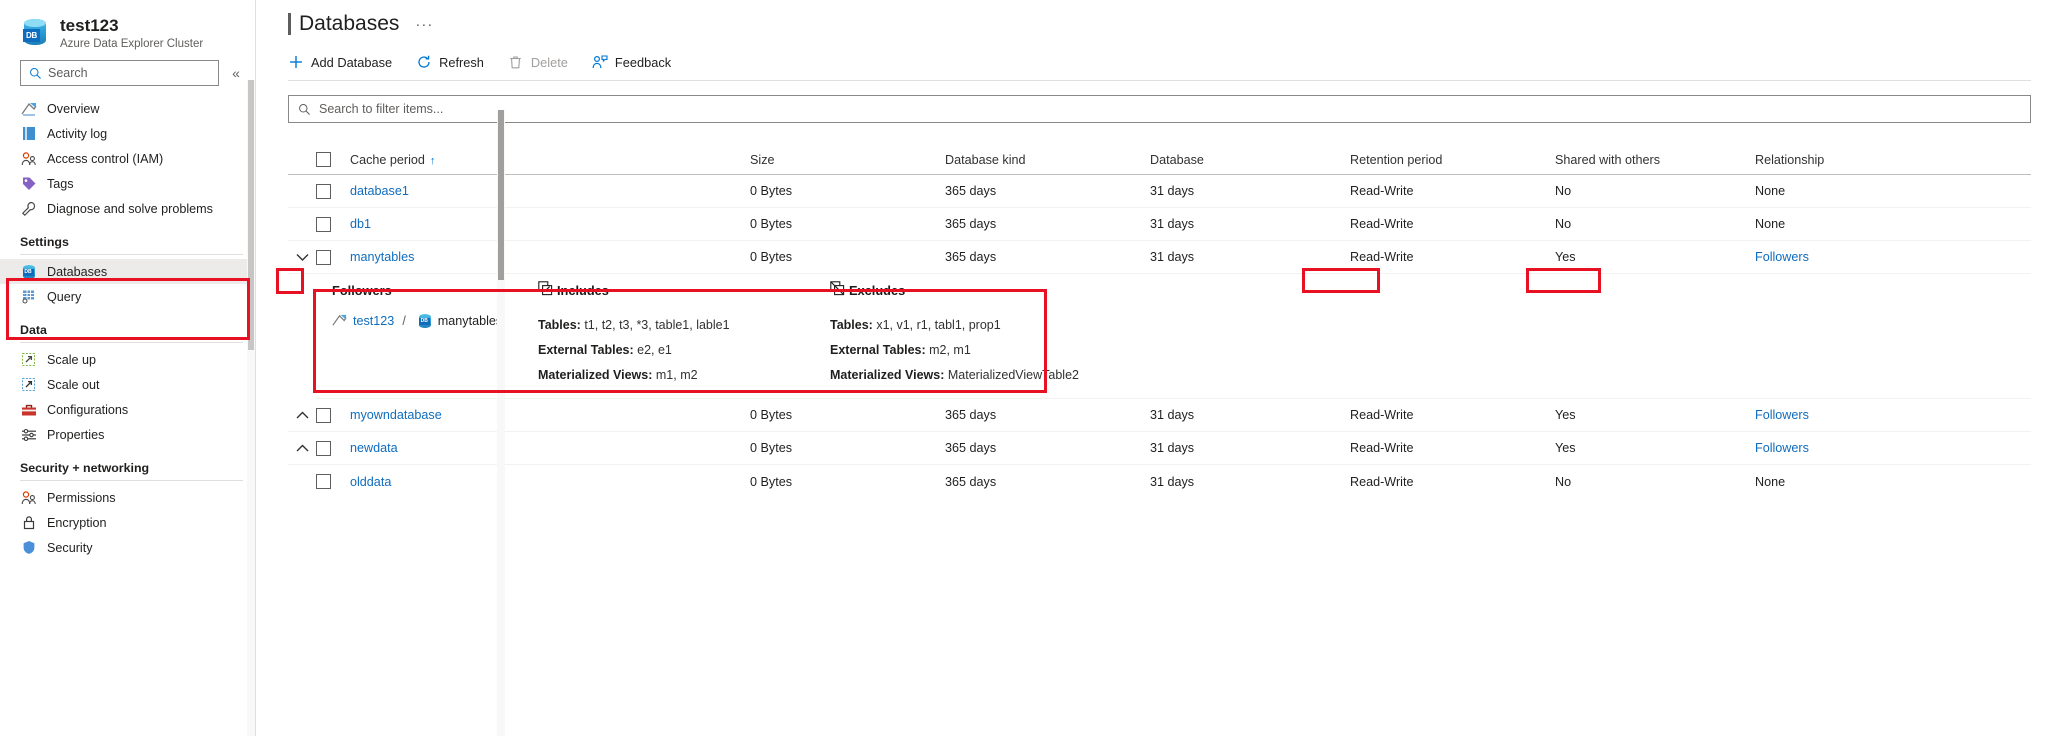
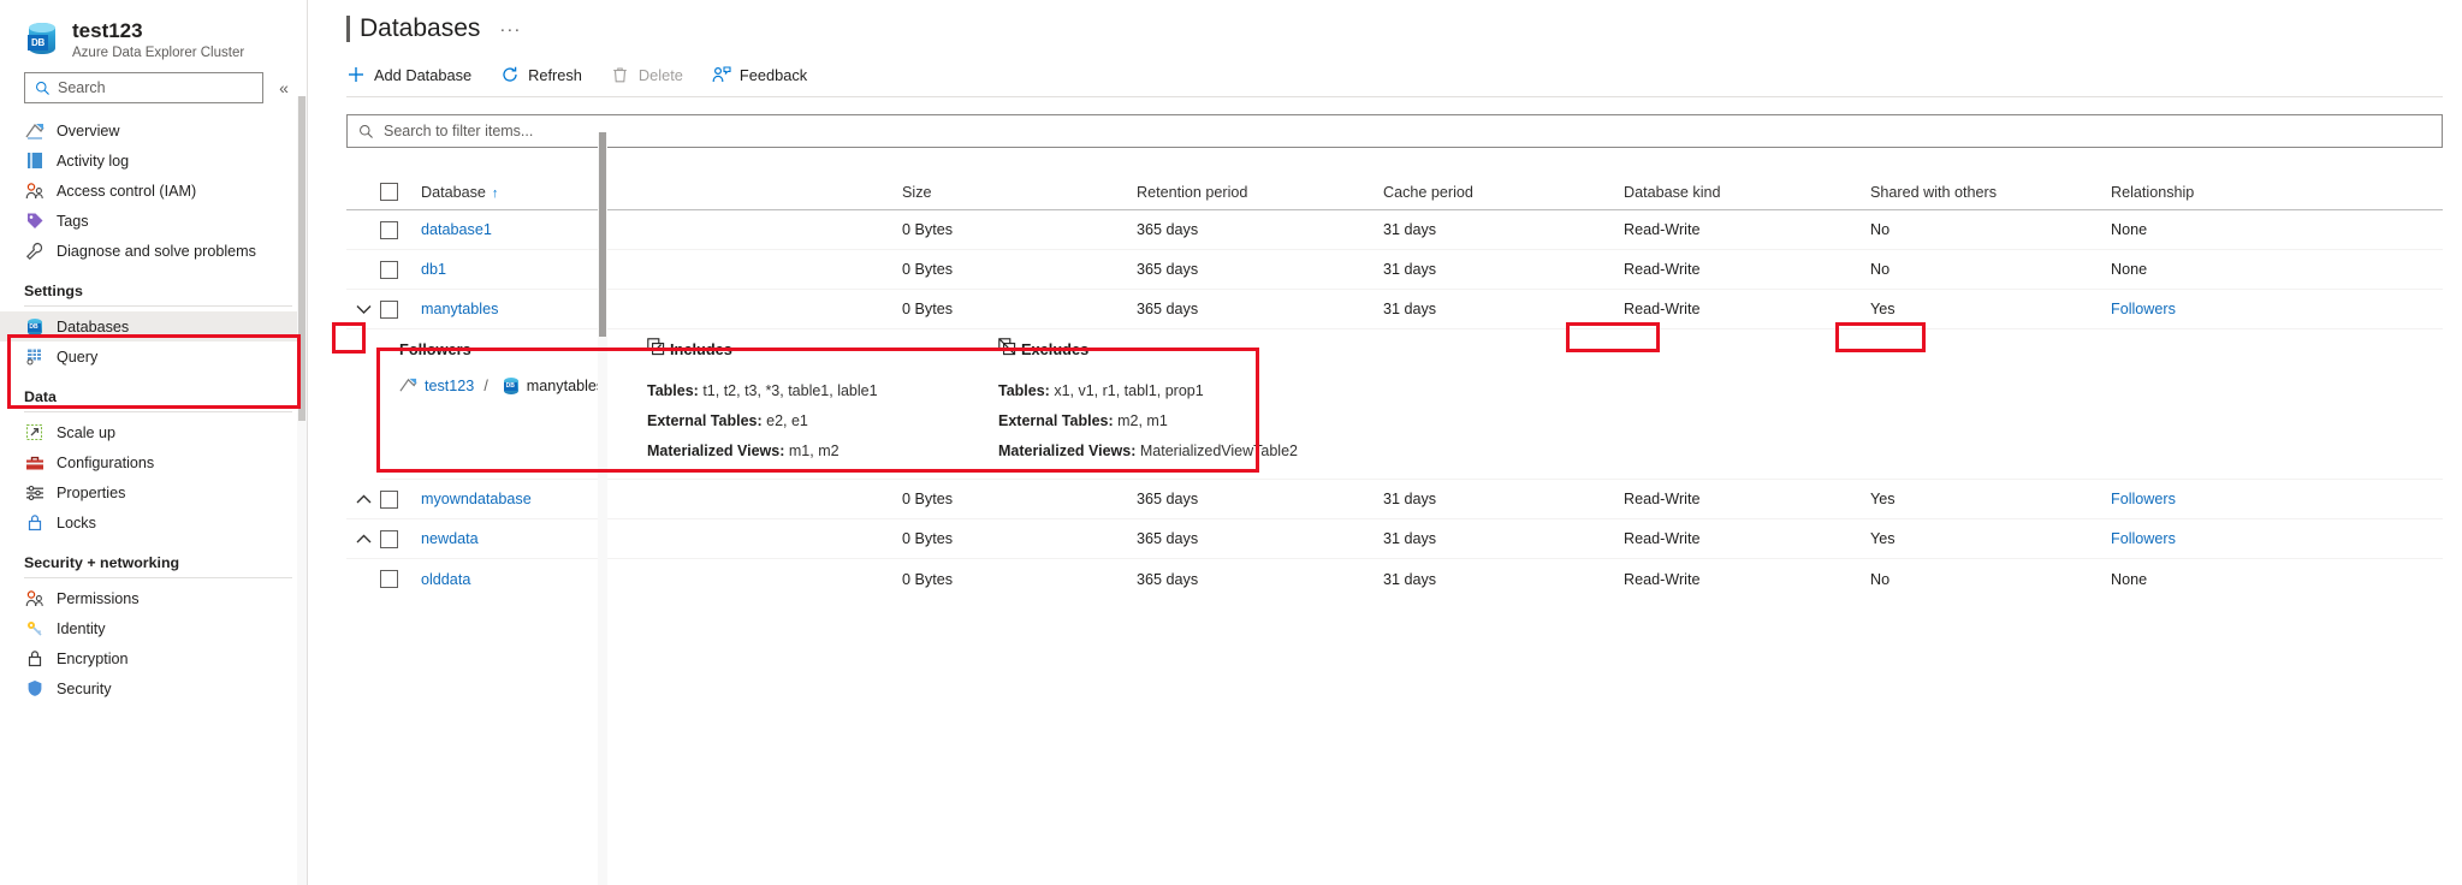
  DB
  test123
  Azure Data Explorer Cluster
  Search
  «
  Overview
  Activity log
  Access control (IAM)
  Tags
  Diagnose and solve problems
  Settings
  Databases
  Query
  Data
  Scale up
- Scale out
  Configurations
  Properties
+ Locks
  Security + networking
  Permissions
+ Identity
  Encryption
  Security
  Databases
  ···
  Add Database
  Refresh
  Delete
  Feedback
  Search to filter items...
- Cache period ↑
+ Database ↑
  Size
- Database kind
+ Retention period
- Database
+ Cache period
- Retention period
+ Database kind
  Shared with others
  Relationship
  database1
  0 Bytes
  365 days
  31 days
  Read-Write
  No
  None
  db1
  0 Bytes
  365 days
  31 days
  Read-Write
  No
  None
  manytables
  0 Bytes
  365 days
  31 days
  Read-Write
  Yes
  Followers
  Followers
  Includes
  Excludes
  test123
  /
  manytable
  Tables: t1, t2, t3, *3, table1, lable1
  External Tables: e2, e1
  Materialized Views: m1, m2
  Tables: x1, v1, r1, tabl1, prop1
  External Tables: m2, m1
  Materialized Views: MaterializedViewTable2
  myowndatabase
  0 Bytes
  365 days
  31 days
  Read-Write
  Yes
  Followers
  newdata
  0 Bytes
  365 days
  31 days
  Read-Write
  Yes
  Followers
  olddata
  0 Bytes
  365 days
  31 days
  Read-Write
  No
  None
